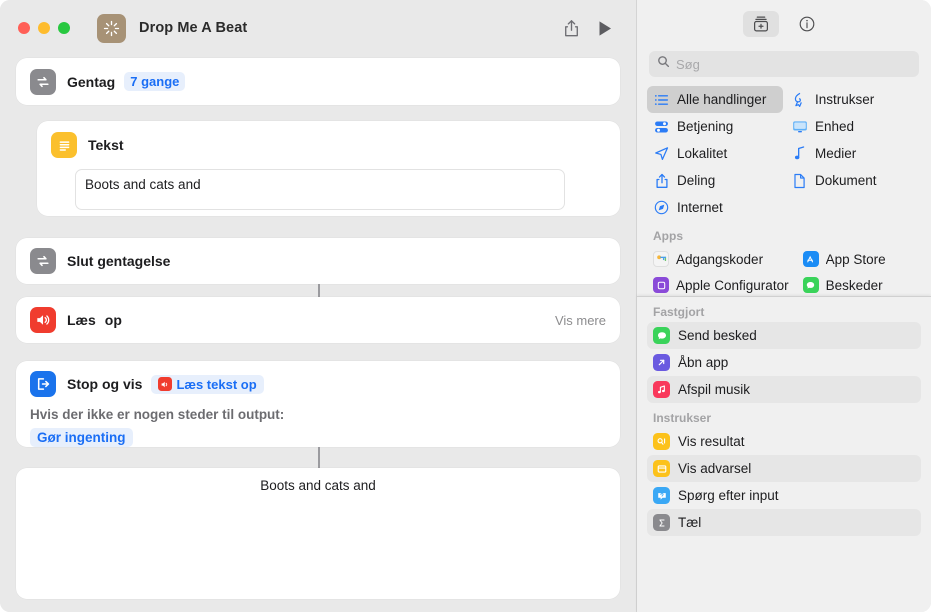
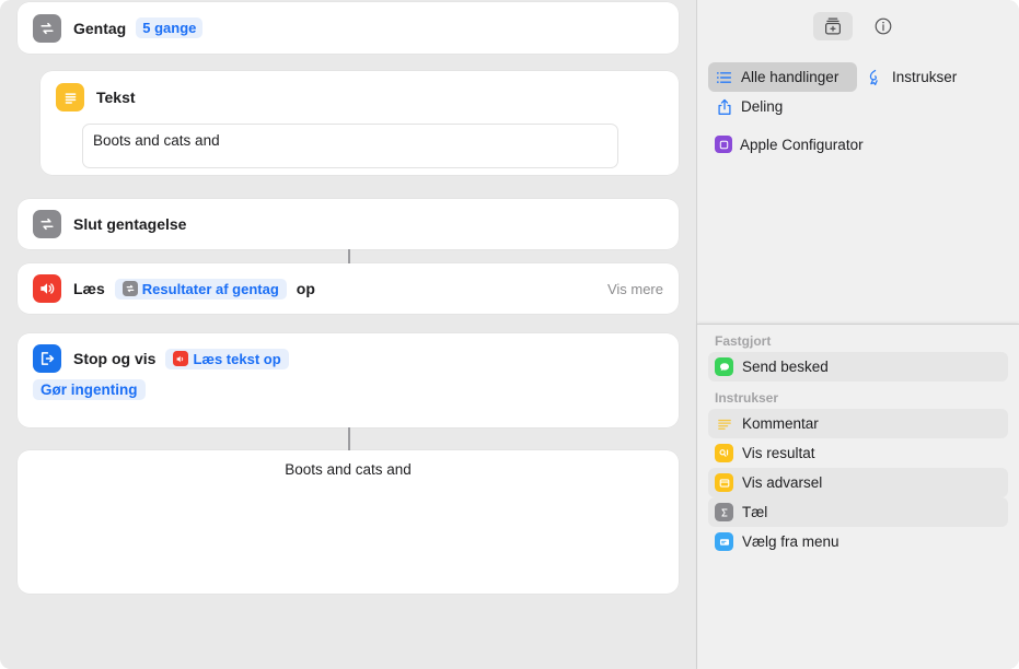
- Drop Me A Beat
  Gentag
- 7 gange
+ 5 gange
  Tekst
  Boots and cats and
  Slut gentagelse
  Læs
+ Resultater af gentag
  op
  Vis mere
  Stop og vis
  Læs tekst op
- Hvis der ikke er nogen steder til output:
  Gør ingenting
  Boots and cats and
- Søg
  Alle handlinger
  Instrukser
- Betjening
- Enhed
- Lokalitet
- Medier
  Deling
- Dokument
- Internet
- Apps
- Adgangskoder
- App Store
  Apple Configurator
- Beskeder
  Fastgjort
  Send besked
- Åbn app
- Afspil musik
  Instrukser
+ Kommentar
  Vis resultat
  Vis advarsel
- Spørg efter input
  Tæl
+ Vælg fra menu
